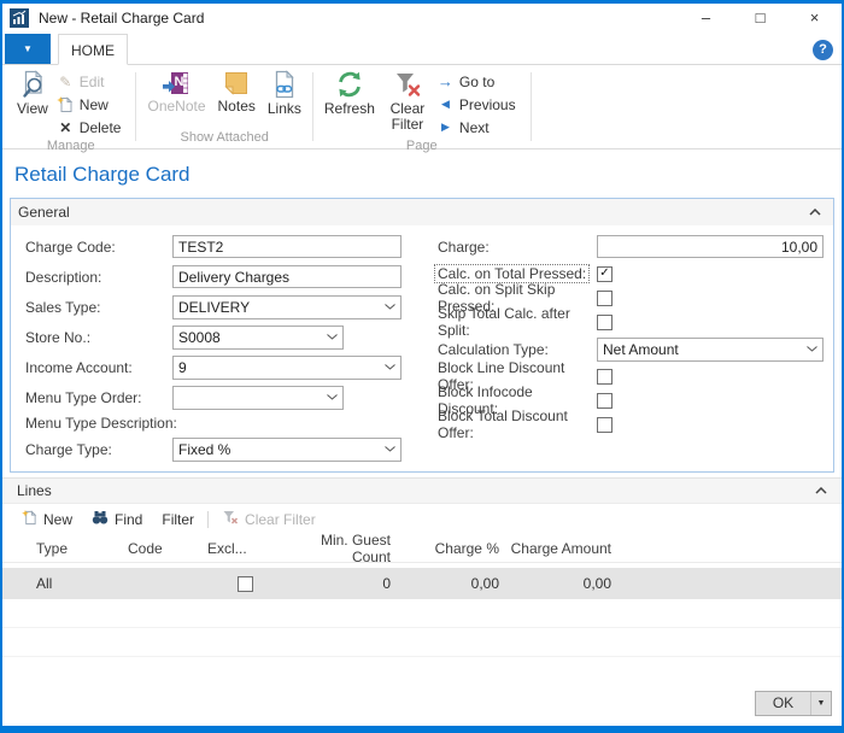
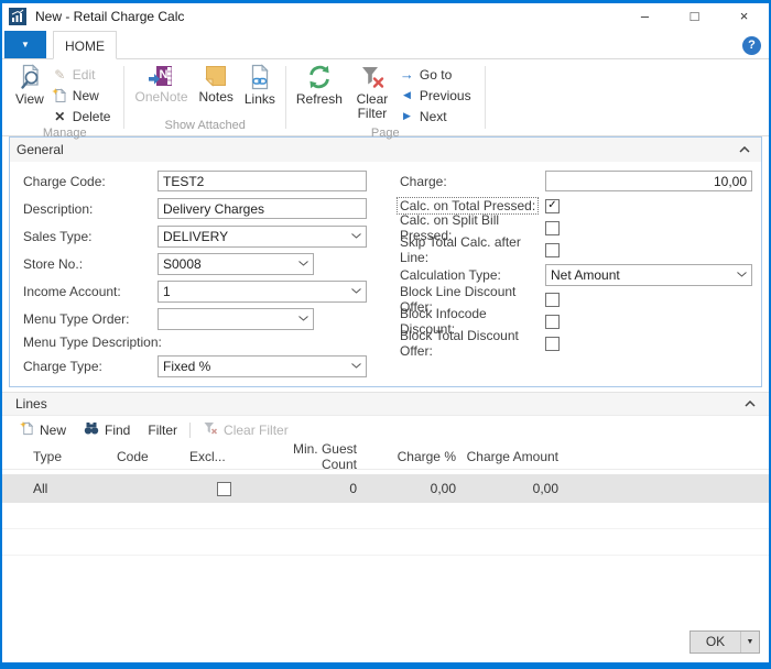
- New - Retail Charge Card
+ New - Retail Charge Calc
  –
  □
  ×
  ▼
  HOME
  ?
  View
  ✎
  Edit
  New
  ✕
  Delete
  Manage
  N
  OneNote
  Notes
  Links
  Show Attached
  Refresh
  Clear Filter
  →
  Go to
  ◀
  Previous
  ▶
  Next
  Page
- Retail Charge Card
  General
  Charge Code:
  TEST2
  Description:
  Delivery Charges
  Sales Type:
  DELIVERY
  Store No.:
  S0008
  Income Account:
- 9
+ 1
  Menu Type Order:
  Menu Type Description:
  Charge Type:
  Fixed %
  Charge:
  10,00
  Calc. on Total Pressed:
  ✓
- Calc. on Split Skip Pressed:
+ Calc. on Split Bill Pressed:
- Skip Total Calc. after Split:
+ Skip Total Calc. after Line:
  Calculation Type:
  Net Amount
  Block Line Discount Offer:
  Block Infocode Discount:
  Block Total Discount Offer:
  Lines
  New
  Find
  Filter
  Clear Filter
  Type
  Code
  Excl...
  Min. Guest Count
  Charge %
  Charge Amount
  All
  0
  0,00
  0,00
  OK
